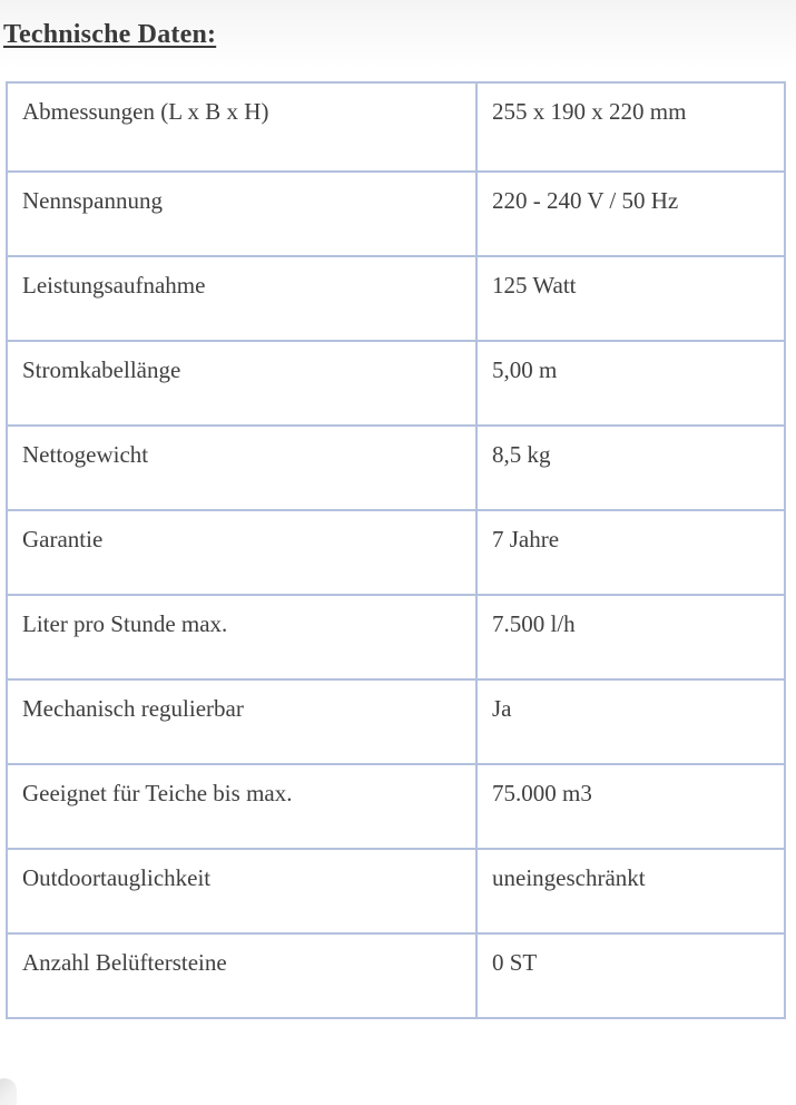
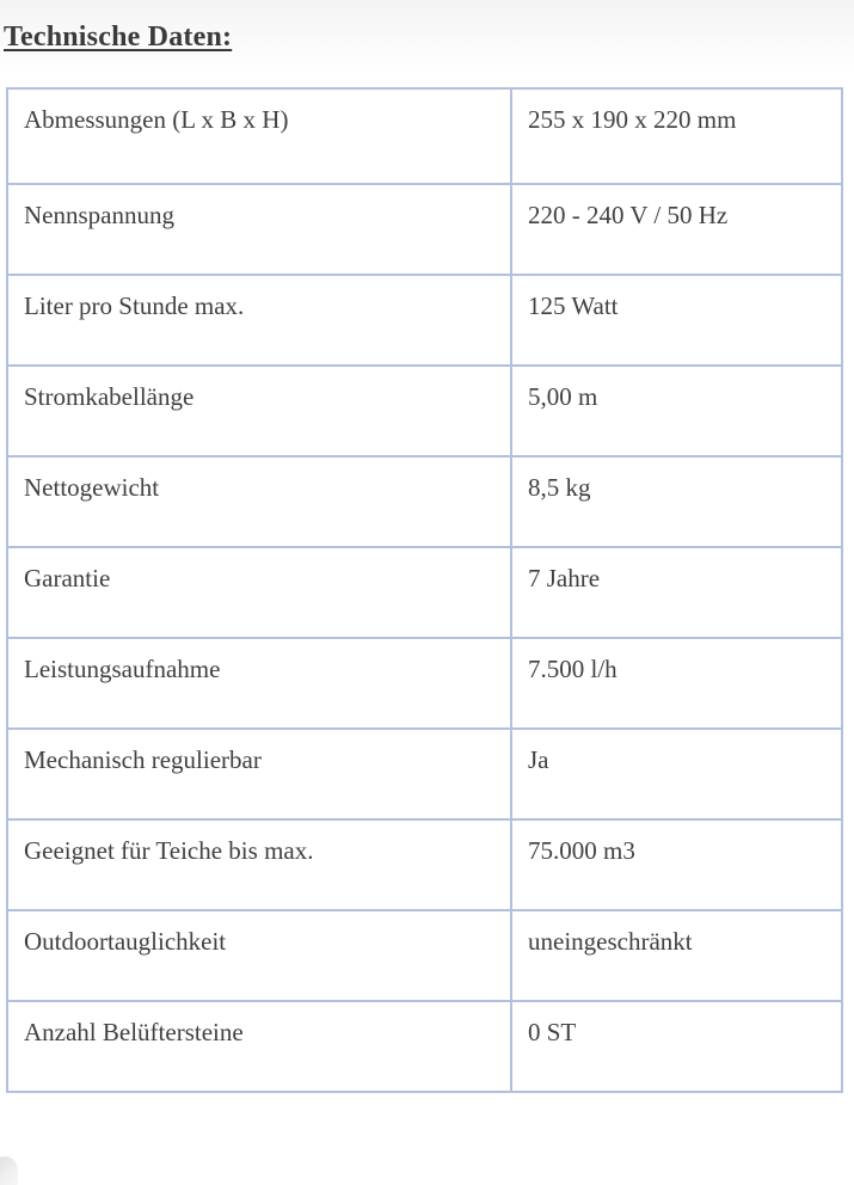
  Technische Daten:
  Abmessungen (L x B x H)	255 x 190 x 220 mm
  Nennspannung	220 - 240 V / 50 Hz
- Leistungsaufnahme	125 Watt
+ Liter pro Stunde max.	125 Watt
  Stromkabellänge	5,00 m
  Nettogewicht	8,5 kg
  Garantie	7 Jahre
- Liter pro Stunde max.	7.500 l/h
+ Leistungsaufnahme	7.500 l/h
  Mechanisch regulierbar	Ja
  Geeignet für Teiche bis max.	75.000 m3
  Outdoortauglichkeit	uneingeschränkt
  Anzahl Belüftersteine	0 ST
